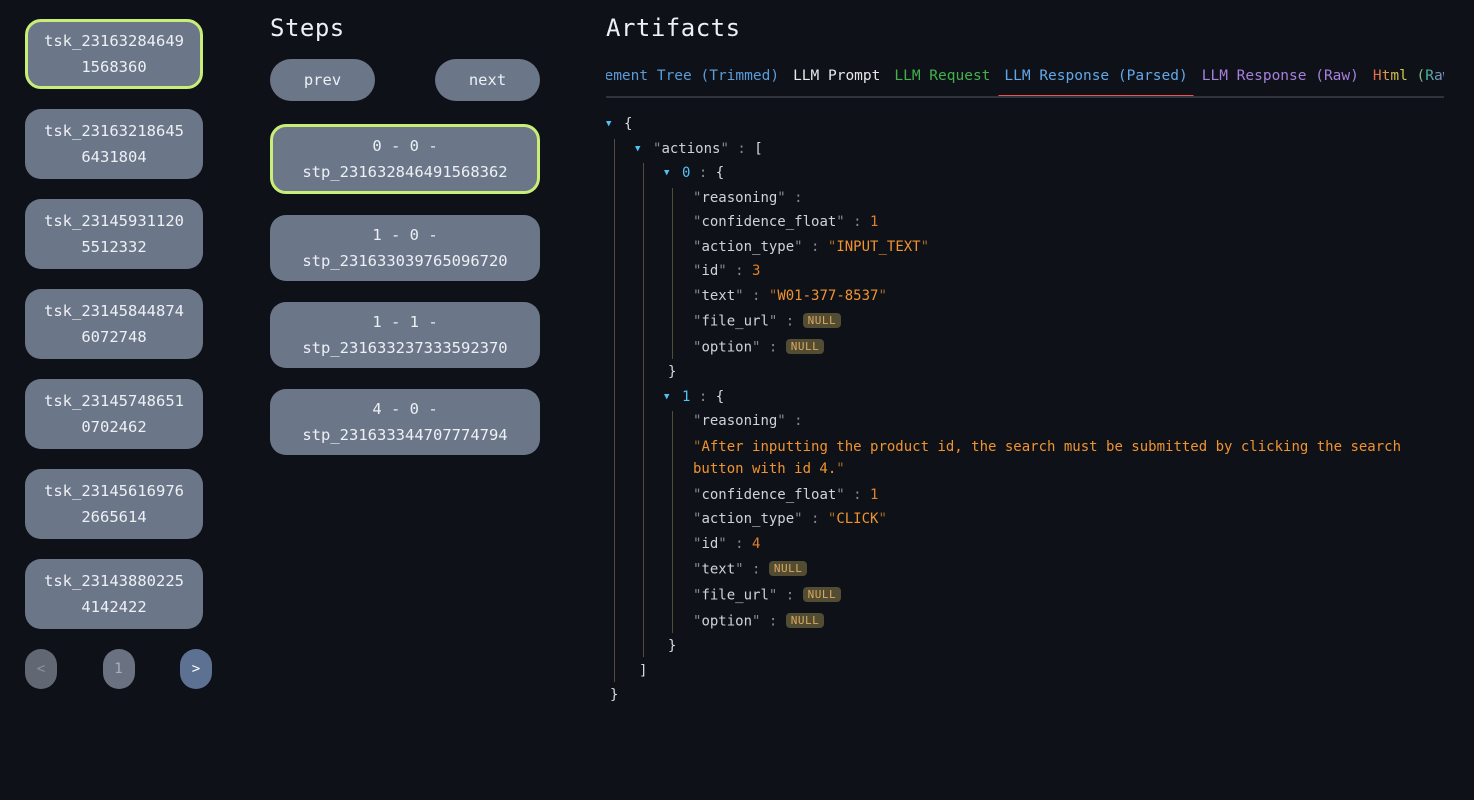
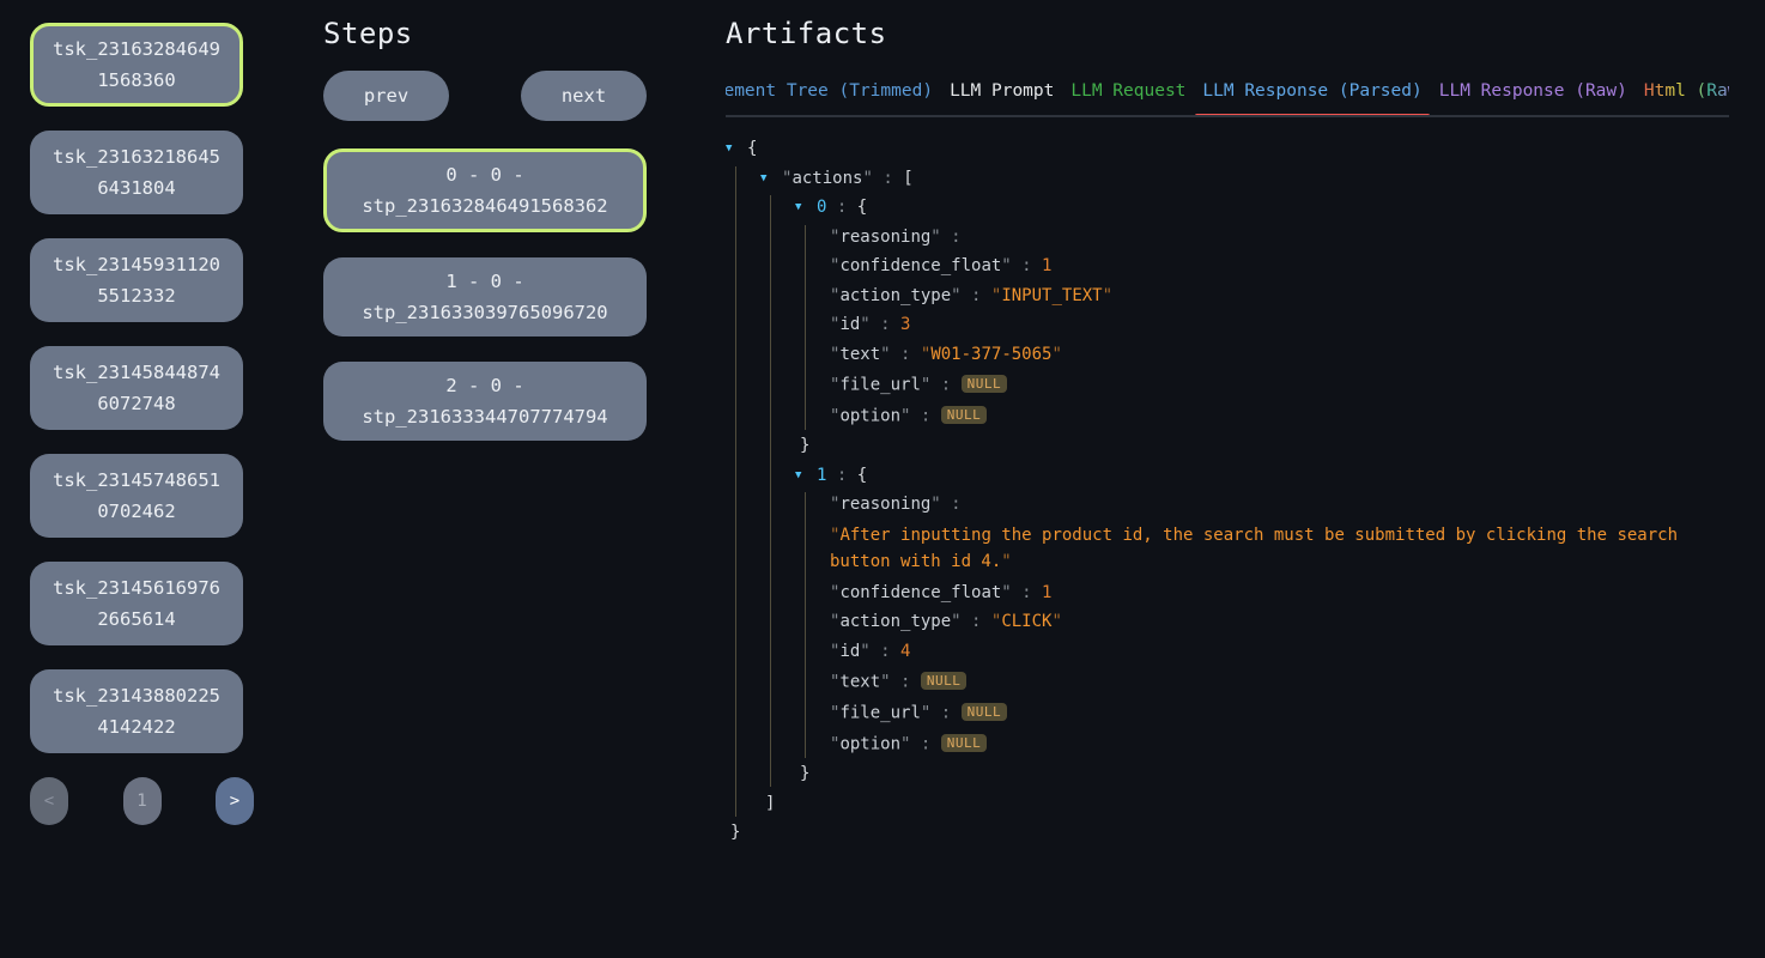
  tsk_231632846491568360
  tsk_231632186456431804
  tsk_231459311205512332
  tsk_231458448746072748
  tsk_231457486510702462
  tsk_231456169762665614
  tsk_231438802254142422
  <
  1
  >
  Steps
  prev
  next
  0 - 0 - stp_231632846491568362
  1 - 0 - stp_231633039765096720
- 1 - 1 - stp_231633237333592370
- 4 - 0 - stp_231633344707774794
+ 2 - 0 - stp_231633344707774794
  Artifacts
  ement Tree (Trimmed)
  LLM Prompt
  LLM Request
  LLM Response (Parsed)
  LLM Response (Raw)
  Html (Ra
  ▼ {
  ▼ "actions" : [
  ▼ 0 : {
  "reasoning" :
  "confidence_float" : 1
  "action_type" : "INPUT_TEXT"
  "id" : 3
- "text" : "W01-377-8537"
+ "text" : "W01-377-5065"
  "file_url" : NULL
  "option" : NULL
  }
  ▼ 1 : {
  "reasoning" :
  "After inputting the product id, the search must be submitted by clicking the search button with id 4."
  "confidence_float" : 1
  "action_type" : "CLICK"
  "id" : 4
  "text" : NULL
  "file_url" : NULL
  "option" : NULL
  }
  ]
  }
